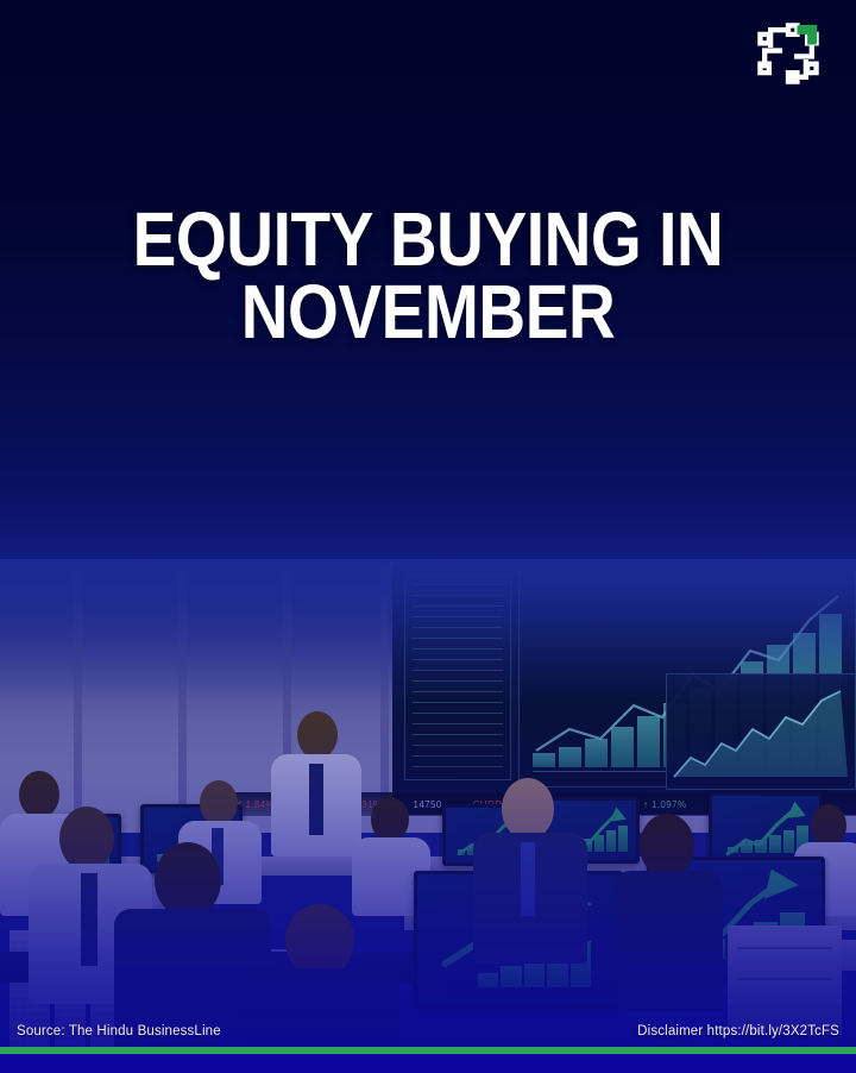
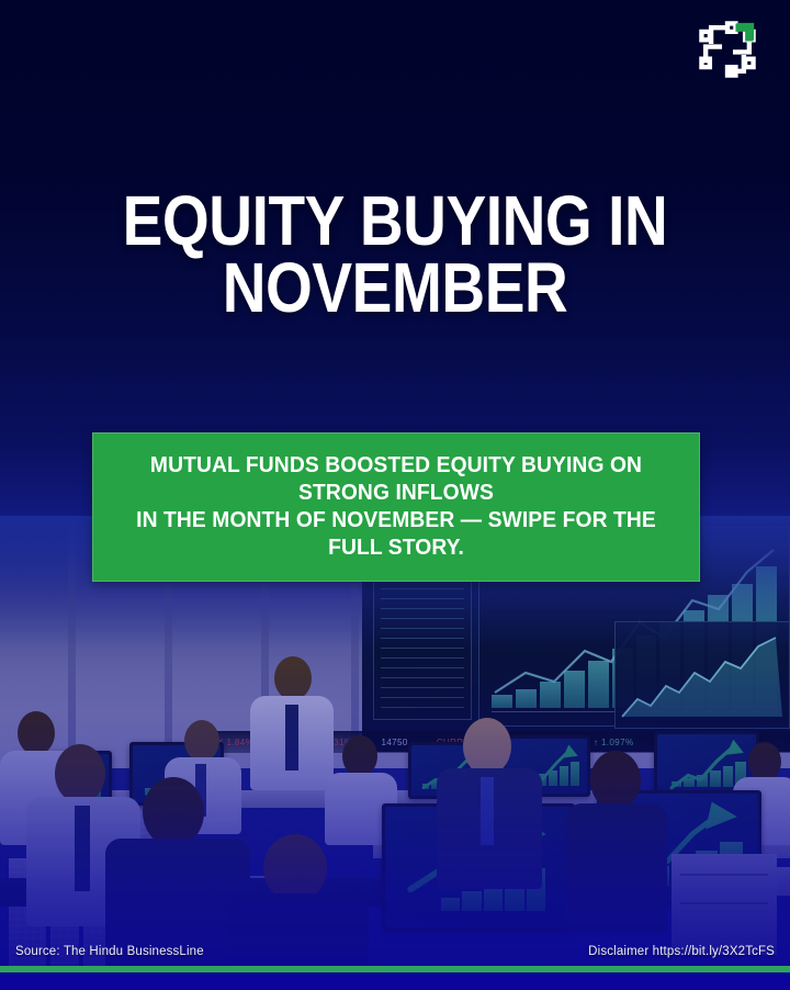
  EQUITY BUYING IN NOVEMBER
+ MUTUAL FUNDS BOOSTED EQUITY BUYING ON STRONG INFLOWS
+ IN THE MONTH OF NOVEMBER — SWIPE FOR THE FULL STORY.
  Source: The Hindu BusinessLine
  Disclaimer https://bit.ly/3X2TcFS
